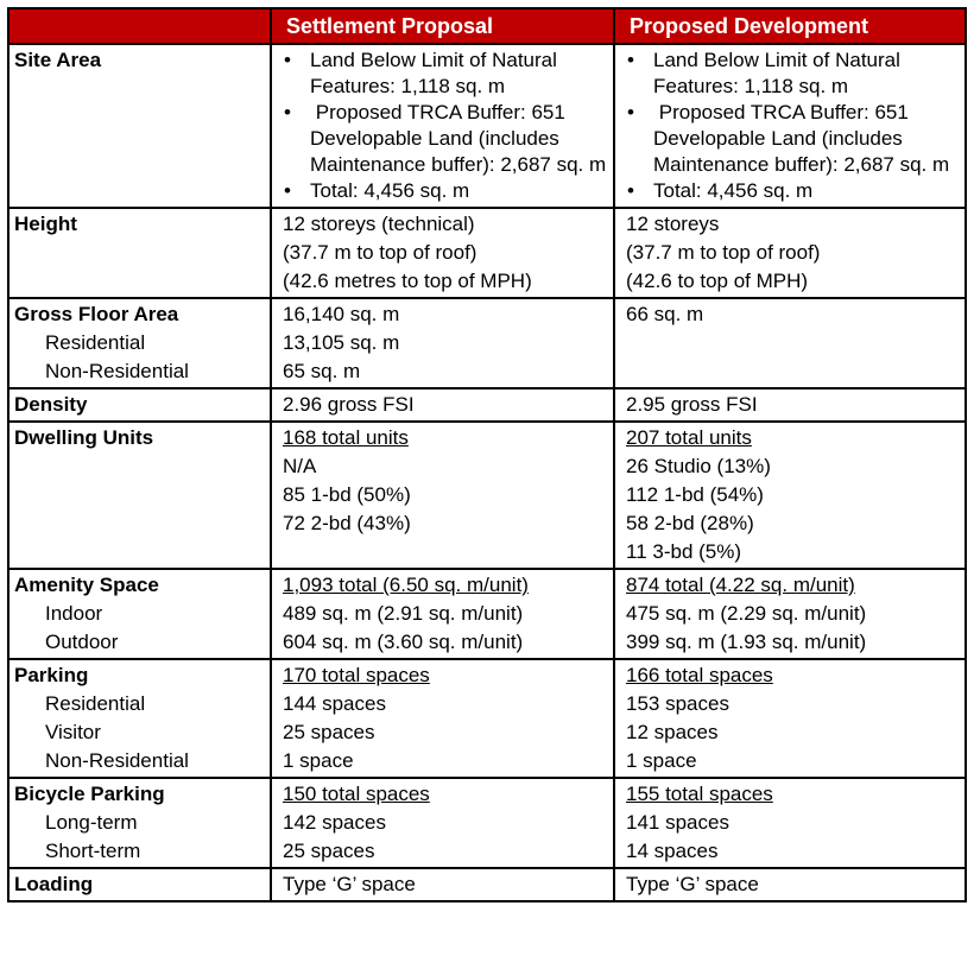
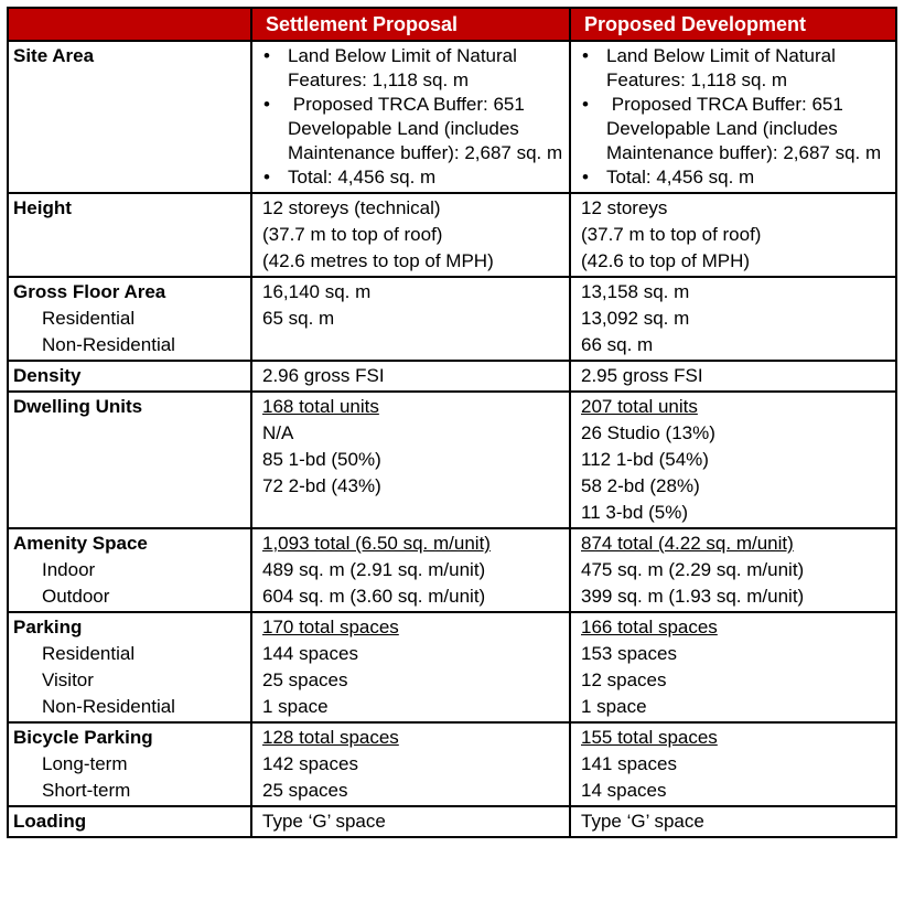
  Settlement Proposal
  Proposed Development
  Site Area
  Land Below Limit of Natural Features: 1,118 sq. m
  Proposed TRCA Buffer: 651 Developable Land (includes Maintenance buffer): 2,687 sq. m
  Total: 4,456 sq. m
  Land Below Limit of Natural Features: 1,118 sq. m
  Proposed TRCA Buffer: 651 Developable Land (includes Maintenance buffer): 2,687 sq. m
  Total: 4,456 sq. m
  Height
  12 storeys (technical)
  (37.7 m to top of roof)
  (42.6 metres to top of MPH)
  12 storeys
  (37.7 m to top of roof)
  (42.6 to top of MPH)
  Gross Floor Area
  Residential
  Non-Residential
  16,140 sq. m
- 13,105 sq. m
  65 sq. m
+ 13,158 sq. m
+ 13,092 sq. m
  66 sq. m
  Density
  2.96 gross FSI
  2.95 gross FSI
  Dwelling Units
  168 total units
  N/A
  85 1-bd (50%)
  72 2-bd (43%)
  207 total units
  26 Studio (13%)
  112 1-bd (54%)
  58 2-bd (28%)
  11 3-bd (5%)
  Amenity Space
  Indoor
  Outdoor
  1,093 total (6.50 sq. m/unit)
  489 sq. m (2.91 sq. m/unit)
  604 sq. m (3.60 sq. m/unit)
  874 total (4.22 sq. m/unit)
  475 sq. m (2.29 sq. m/unit)
  399 sq. m (1.93 sq. m/unit)
  Parking
  Residential
  Visitor
  Non-Residential
  170 total spaces
  144 spaces
  25 spaces
  1 space
  166 total spaces
  153 spaces
  12 spaces
  1 space
  Bicycle Parking
  Long-term
  Short-term
- 150 total spaces
+ 128 total spaces
  142 spaces
  25 spaces
  155 total spaces
  141 spaces
  14 spaces
  Loading
  Type ‘G’ space
  Type ‘G’ space
